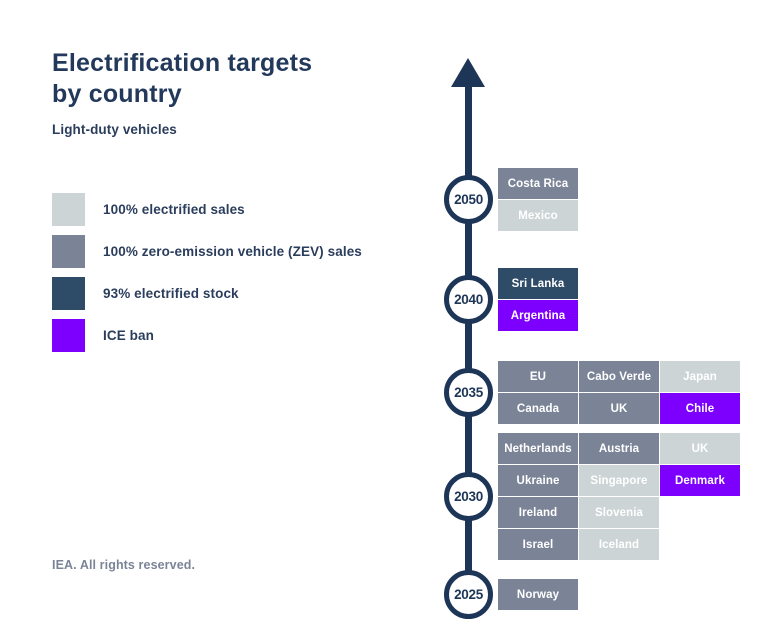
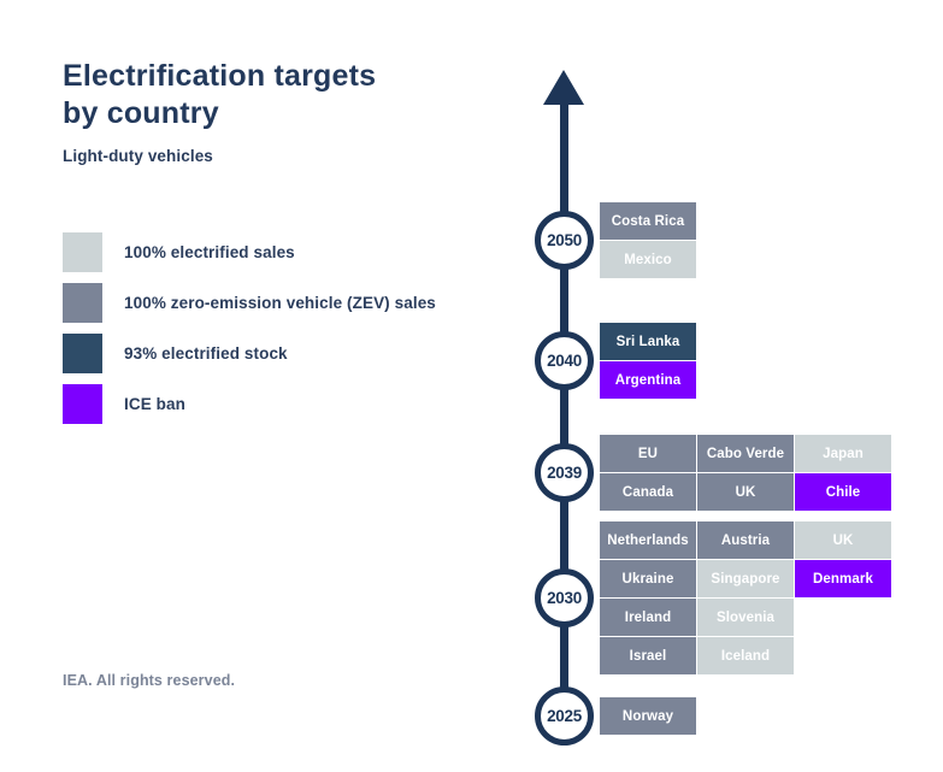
  Electrification targets
  by country
  Light-duty vehicles
  100% electrified sales
  100% zero-emission vehicle (ZEV) sales
  93% electrified stock
  ICE ban
  IEA. All rights reserved.
  2050
  Costa Rica
  Mexico
  2040
  Sri Lanka
  Argentina
- 2035
+ 2039
  EU
  Canada
  Cabo Verde
  UK
  Japan
  Chile
  2030
  Netherlands
  Ukraine
  Ireland
  Israel
  Austria
  Singapore
  Slovenia
  Iceland
  UK
  Denmark
  2025
  Norway
